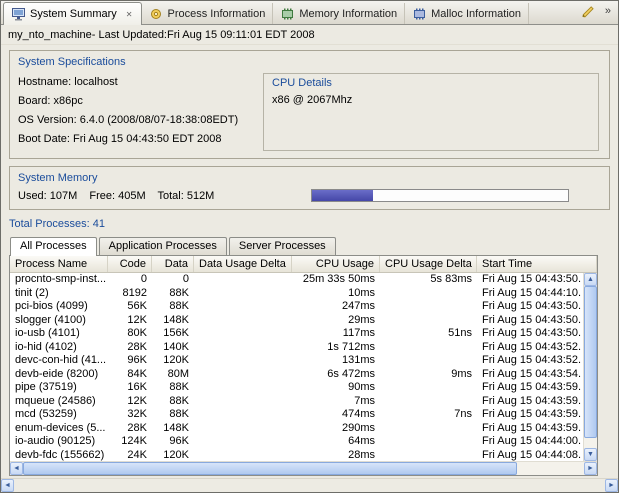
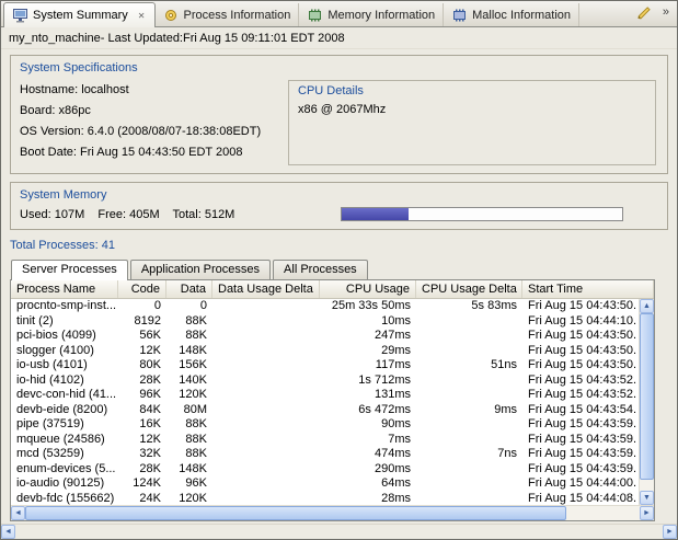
  System Summary
  ✕
  Process Information
  Memory Information
  Malloc Information
  »
  my_nto_machine
  - Last Updated:Fri Aug 15 09:11:01 EDT 2008
  System Specifications
  Hostname: localhost
  Board: x86pc
  OS Version: 6.4.0 (2008/08/07-18:38:08EDT)
  Boot Date: Fri Aug 15 04:43:50 EDT 2008
  CPU Details
  x86 @ 2067Mhz
  System Memory
  Used: 107M Free: 405M Total: 512M
  Total Processes: 41
- All Processes
+ Server Processes
  Application Processes
- Server Processes
+ All Processes
  Process Name
  Code
  Data
  Data Usage Delta
  CPU Usage
  CPU Usage Delta
  Start Time
  procnto-smp-inst...
  0
  0
  25m 33s 50ms
  5s 83ms
  Fri Aug 15 04:43:50.
  tinit (2)
  8192
  88K
  10ms
  Fri Aug 15 04:44:10.
  pci-bios (4099)
  56K
  88K
  247ms
  Fri Aug 15 04:43:50.
  slogger (4100)
  12K
  148K
  29ms
  Fri Aug 15 04:43:50.
  io-usb (4101)
  80K
  156K
  117ms
  51ns
  Fri Aug 15 04:43:50.
  io-hid (4102)
  28K
  140K
  1s 712ms
  Fri Aug 15 04:43:52.
  devc-con-hid (41...
  96K
  120K
  131ms
  Fri Aug 15 04:43:52.
  devb-eide (8200)
  84K
  80M
  6s 472ms
  9ms
  Fri Aug 15 04:43:54.
  pipe (37519)
  16K
  88K
  90ms
  Fri Aug 15 04:43:59.
  mqueue (24586)
  12K
  88K
  7ms
  Fri Aug 15 04:43:59.
  mcd (53259)
  32K
  88K
  474ms
  7ns
  Fri Aug 15 04:43:59.
  enum-devices (5...
  28K
  148K
  290ms
  Fri Aug 15 04:43:59.
  io-audio (90125)
  124K
  96K
  64ms
  Fri Aug 15 04:44:00.
  devb-fdc (155662)
  24K
  120K
  28ms
  Fri Aug 15 04:44:08.
